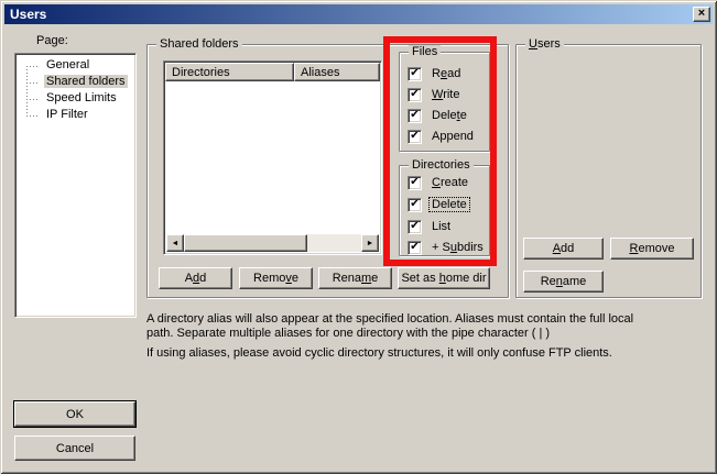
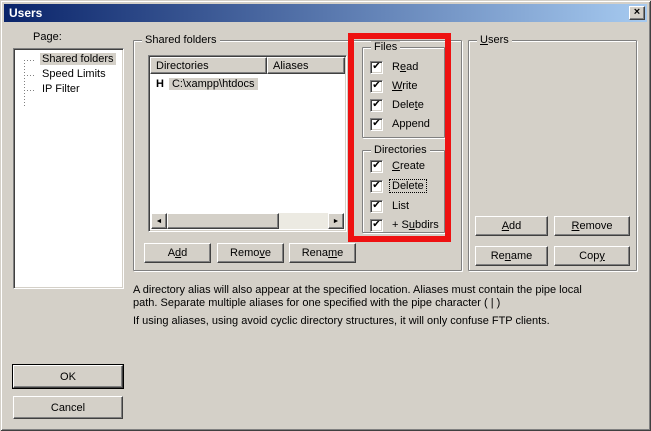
  Users
  ×
  Page:
- General
  Shared folders
  Speed Limits
  IP Filter
  Shared folders
  Directories
  Aliases
+ H
+ C:\xampp\htdocs
  Files
  ✔
  Read
  ✔
  Write
  ✔
  Delete
  ✔
  Append
  Directories
  ✔
  Create
  ✔
  Delete
  ✔
  List
  ✔
  + Subdirs
  Add
  Remove
  Rename
- Set as home dir
  Users
  Add
  Remove
  Rename
+ Copy
- A directory alias will also appear at the specified location. Aliases must contain the full local
+ A directory alias will also appear at the specified location. Aliases must contain the pipe local
- path. Separate multiple aliases for one directory with the pipe character ( | )
+ path. Separate multiple aliases for one specified with the pipe character ( | )
- If using aliases, please avoid cyclic directory structures, it will only confuse FTP clients.
+ If using aliases, using avoid cyclic directory structures, it will only confuse FTP clients.
  OK
  Cancel
